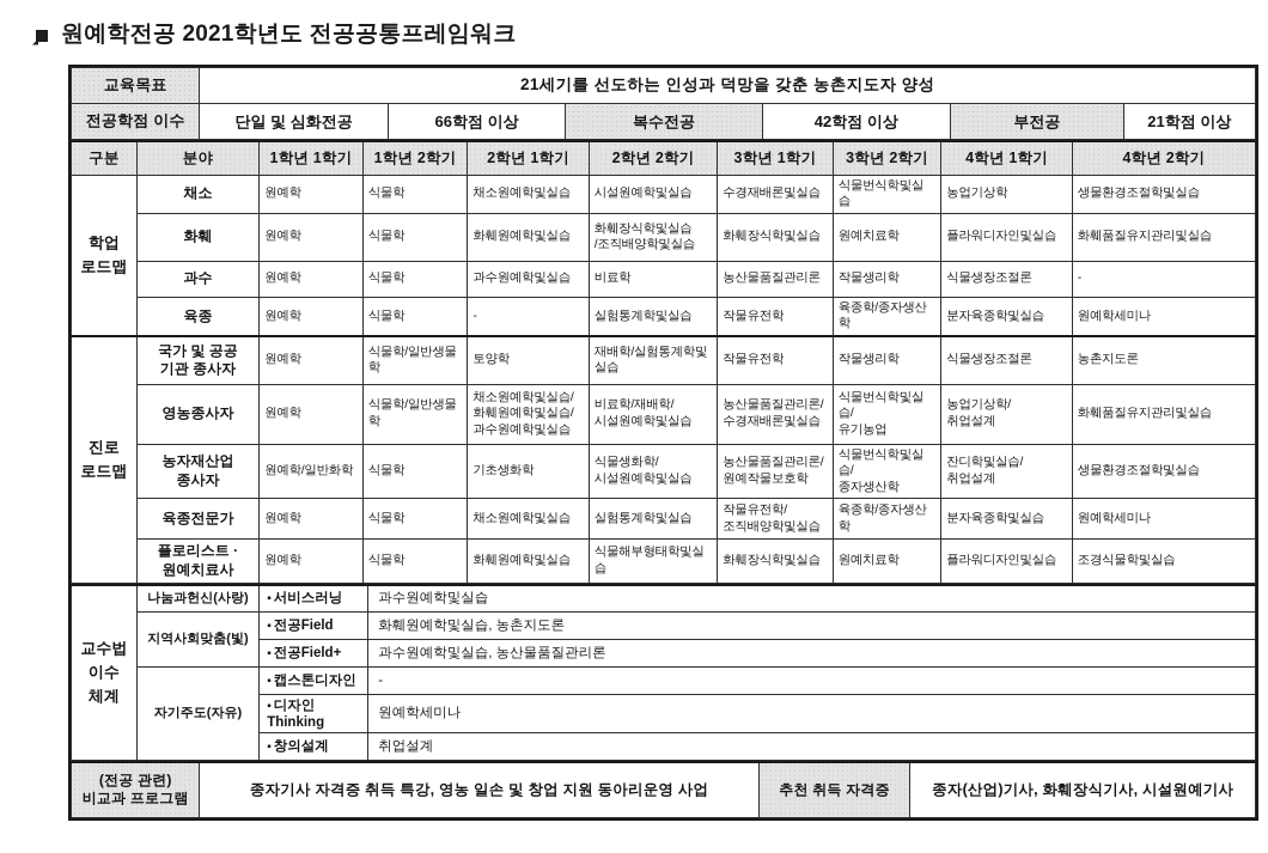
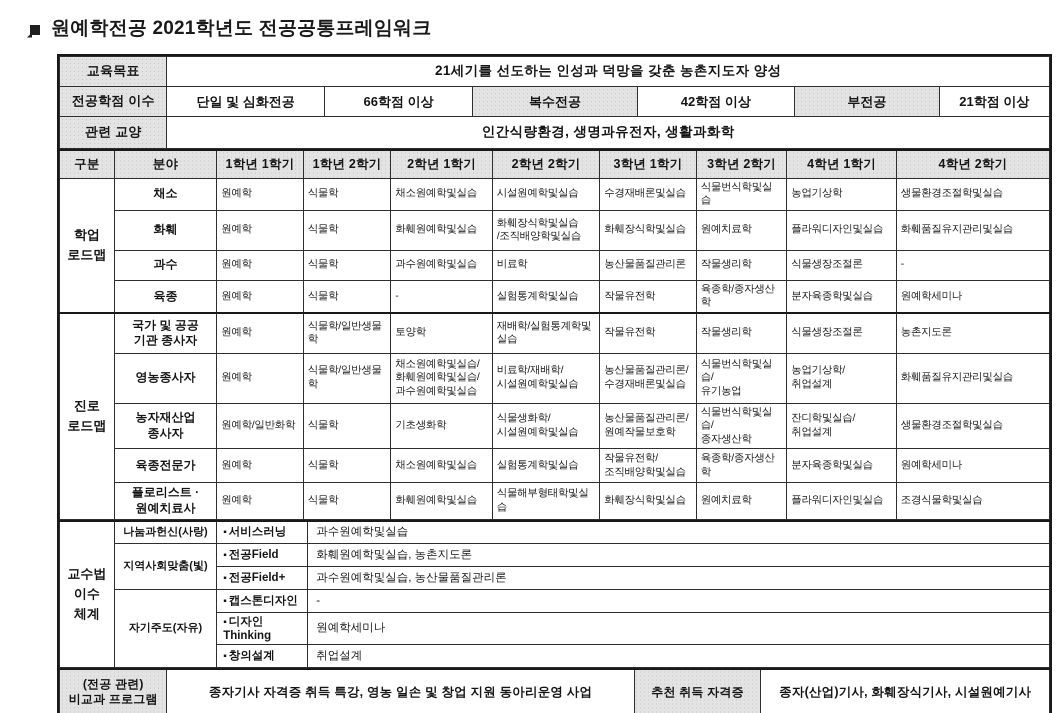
  원예학전공 2021학년도 전공공통프레임워크
  교육목표	21세기를 선도하는 인성과 덕망을 갖춘 농촌지도자 양성
  전공학점 이수	단일 및 심화전공	66학점 이상	복수전공	42학점 이상	부전공	21학점 이상
+ 관련 교양	인간식량환경, 생명과유전자, 생활과화학
  구분	분야	1학년 1학기	1학년 2학기	2학년 1학기	2학년 2학기	3학년 1학기	3학년 2학기	4학년 1학기	4학년 2학기
  학업 로드맵	채소	원예학	식물학	채소원예학및실습	시설원예학및실습	수경재배론및실습	식물번식학및실습	농업기상학	생물환경조절학및실습
  화훼	원예학	식물학	화훼원예학및실습	화훼장식학및실습 /조직배양학및실습	화훼장식학및실습	원예치료학	플라워디자인및실습	화훼품질유지관리및실습
  과수	원예학	식물학	과수원예학및실습	비료학	농산물품질관리론	작물생리학	식물생장조절론	-
  육종	원예학	식물학	-	실험통계학및실습	작물유전학	육종학/종자생산학	분자육종학및실습	원예학세미나
  진로 로드맵	국가 및 공공 기관 종사자	원예학	식물학/일반생물학	토양학	재배학/실험통계학및실습	작물유전학	작물생리학	식물생장조절론	농촌지도론
  영농종사자	원예학	식물학/일반생물학	채소원예학및실습/ 화훼원예학및실습/ 과수원예학및실습	비료학/재배학/ 시설원예학및실습	농산물품질관리론/ 수경재배론및실습	식물번식학및실습/ 유기농업	농업기상학/ 취업설계	화훼품질유지관리및실습
  농자재산업 종사자	원예학/일반화학	식물학	기초생화학	식물생화학/ 시설원예학및실습	농산물품질관리론/ 원예작물보호학	식물번식학및실습/ 종자생산학	잔디학및실습/ 취업설계	생물환경조절학및실습
  육종전문가	원예학	식물학	채소원예학및실습	실험통계학및실습	작물유전학/ 조직배양학및실습	육종학/종자생산학	분자육종학및실습	원예학세미나
  플로리스트 · 원예치료사	원예학	식물학	화훼원예학및실습	식물해부형태학및실습	화훼장식학및실습	원예치료학	플라워디자인및실습	조경식물학및실습
  교수법 이수 체계	나눔과헌신(사랑)	▪ 서비스러닝	과수원예학및실습
  지역사회맞춤(빛)	▪ 전공Field	화훼원예학및실습, 농촌지도론
  ▪ 전공Field+	과수원예학및실습, 농산물품질관리론
  자기주도(자유)	▪ 캡스톤디자인	-
  ▪ 디자인Thinking	원예학세미나
  ▪ 창의설계	취업설계
  (전공 관련) 비교과 프로그램	종자기사 자격증 취득 특강, 영농 일손 및 창업 지원 동아리운영 사업	추천 취득 자격증	종자(산업)기사, 화훼장식기사, 시설원예기사
